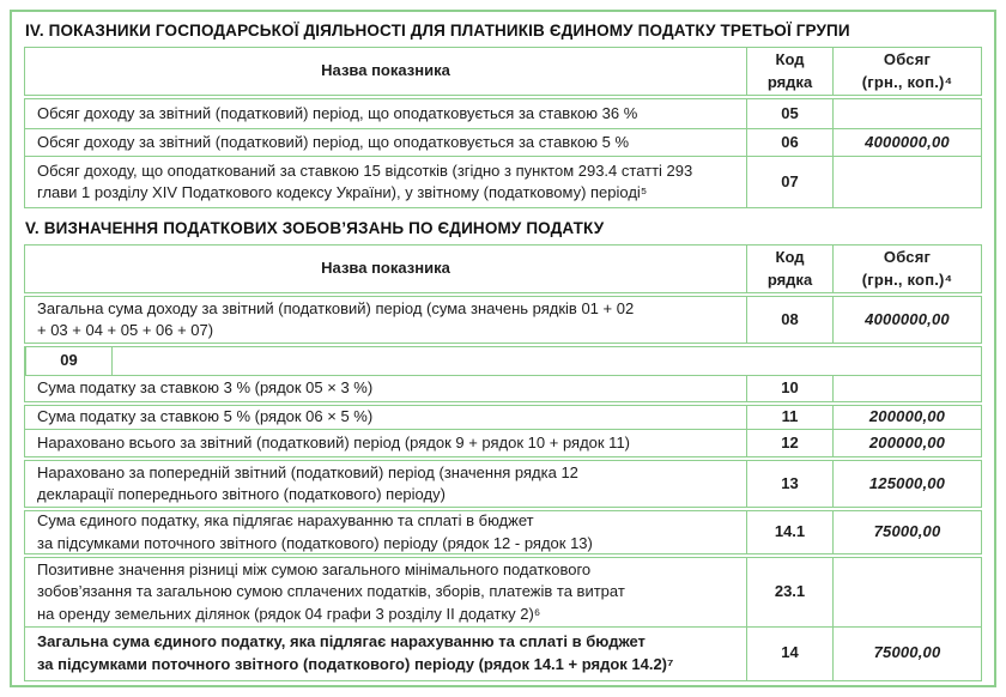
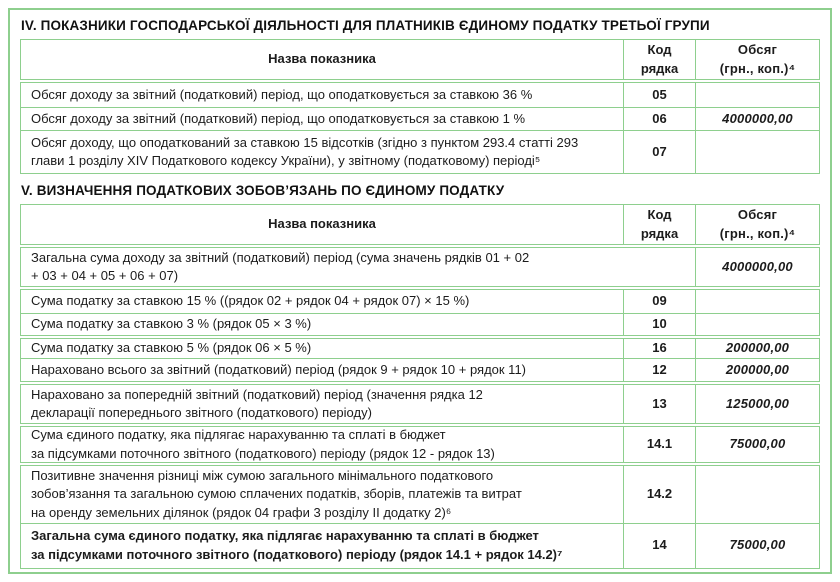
  IV. ПОКАЗНИКИ ГОСПОДАРСЬКОЇ ДІЯЛЬНОСТІ ДЛЯ ПЛАТНИКІВ ЄДИНОМУ ПОДАТКУ ТРЕТЬОЇ ГРУПИ
  Назва показника
  Код
  рядка
  Обсяг
  (грн., коп.)⁴
  Обсяг доходу за звітний (податковий) період, що оподатковується за ставкою 36 %
  05
- Обсяг доходу за звітний (податковий) період, що оподатковується за ставкою 5 %
+ Обсяг доходу за звітний (податковий) період, що оподатковується за ставкою 1 %
  06
  4000000,00
  Обсяг доходу, що оподаткований за ставкою 15 відсотків (згідно з пунктом 293.4 статті 293
  глави 1 розділу XIV Податкового кодексу України), у звітному (податковому) періоді⁵
  07
  V. ВИЗНАЧЕННЯ ПОДАТКОВИХ ЗОБОВ’ЯЗАНЬ ПО ЄДИНОМУ ПОДАТКУ
  Назва показника
  Код
  рядка
  Обсяг
  (грн., коп.)⁴
  Загальна сума доходу за звітний (податковий) період (сума значень рядків 01 + 02
  + 03 + 04 + 05 + 06 + 07)
- 08
  4000000,00
+ Сума податку за ставкою 15 % ((рядок 02 + рядок 04 + рядок 07) × 15 %)
  09
  Сума податку за ставкою 3 % (рядок 05 × 3 %)
  10
  Сума податку за ставкою 5 % (рядок 06 × 5 %)
- 11
+ 16
  200000,00
  Нараховано всього за звітний (податковий) період (рядок 9 + рядок 10 + рядок 11)
  12
  200000,00
  Нараховано за попередній звітний (податковий) період (значення рядка 12
  декларації попереднього звітного (податкового) періоду)
  13
  125000,00
  Сума єдиного податку, яка підлягає нарахуванню та сплаті в бюджет
  за підсумками поточного звітного (податкового) періоду (рядок 12 - рядок 13)
  14.1
  75000,00
  Позитивне значення різниці між сумою загального мінімального податкового
  зобов’язання та загальною сумою сплачених податків, зборів, платежів та витрат
  на оренду земельних ділянок (рядок 04 графи 3 розділу II додатку 2)⁶
- 23.1
+ 14.2
  Загальна сума єдиного податку, яка підлягає нарахуванню та сплаті в бюджет
  за підсумками поточного звітного (податкового) періоду (рядок 14.1 + рядок 14.2)⁷
  14
  75000,00
